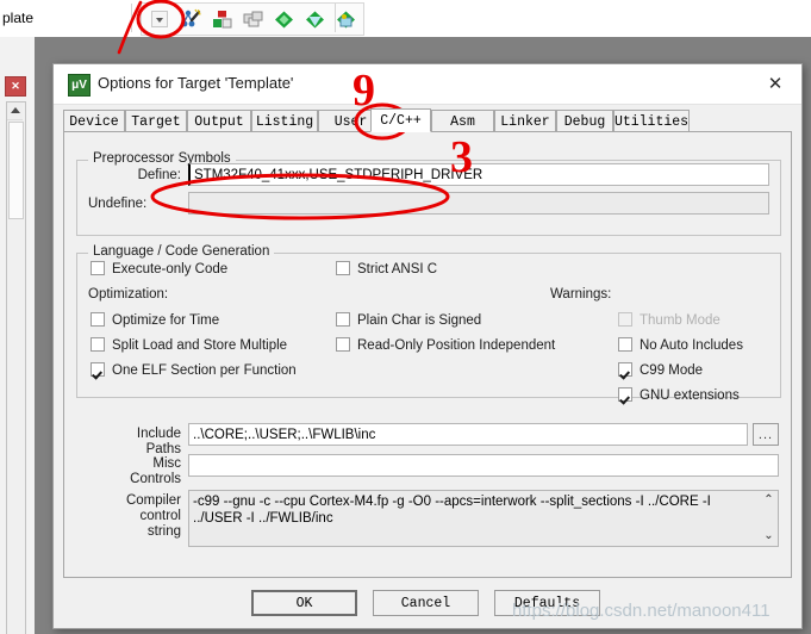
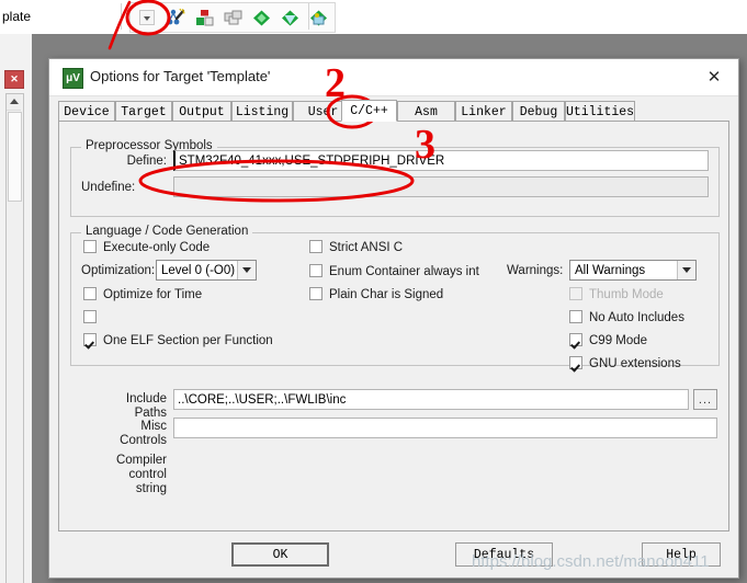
  plate
  ✕
  μV
  Options for Target 'Template'
  ✕
  Device
  Target
  Output
  Listing
  Usr
  C/C++
  Asm
  Linker
  Debug
  Utilities
  Preprocessor Symbols
  Define:
  Undefine:
  Language / Code Generation
  Execute-only Code
  Optimization:
+ Level 0 (-O0)
  Optimize for Time
- Split Load and Store Multiple
  One ELF Section per Function
  Strict ANSI C
+ Enum Container always int
  Plain Char is Signed
- Read-Only Position Independent
  Warnings:
+ All Warnings
  Thumb Mode
  No Auto Includes
  C99 Mode
  GNU extensions
  Include
  Paths
  ..\CORE;..\USER;..\FWLIB\inc
  ...
  Misc
  Controls
  Compiler
  control
  string
- -c99 --gnu -c --cpu Cortex-M4.fp -g -O0 --apcs=interwork --split_sections -I ../CORE -I ../USER -I ../FWLIB/inc
- ⌃
- ⌄
  OK
- Cancel
  Defaults
+ Help
  https://blog.csdn.net/manoon411
- 9
+ 2
  3
